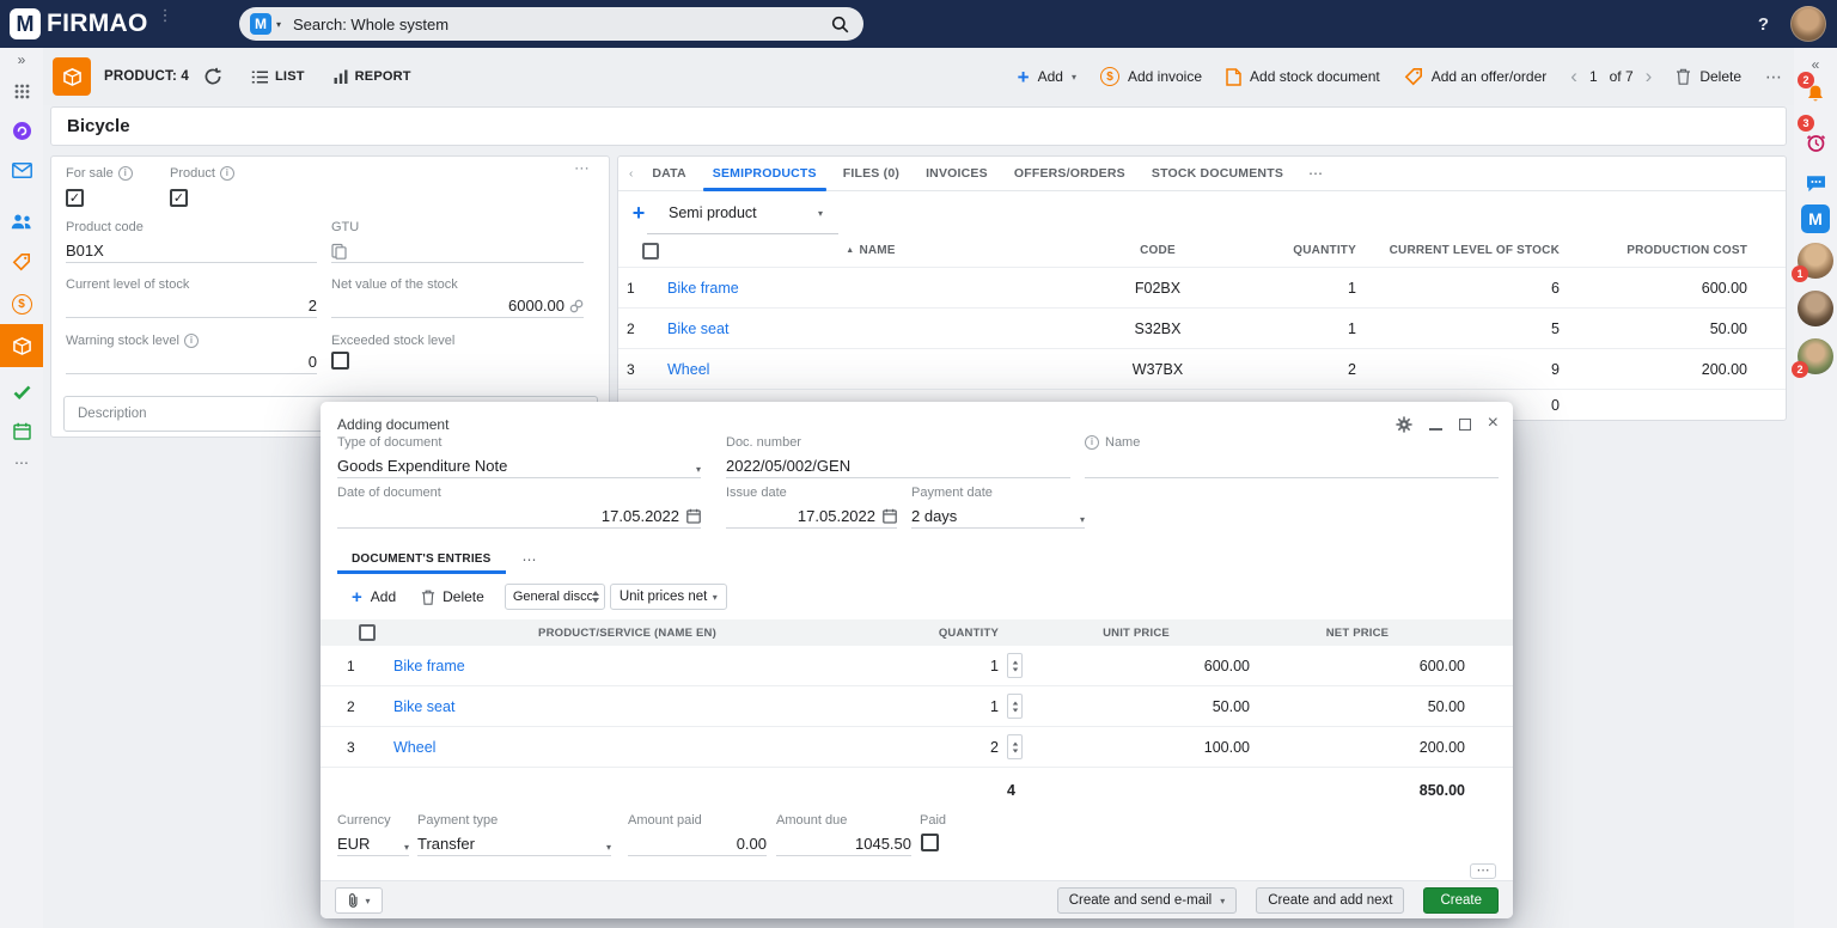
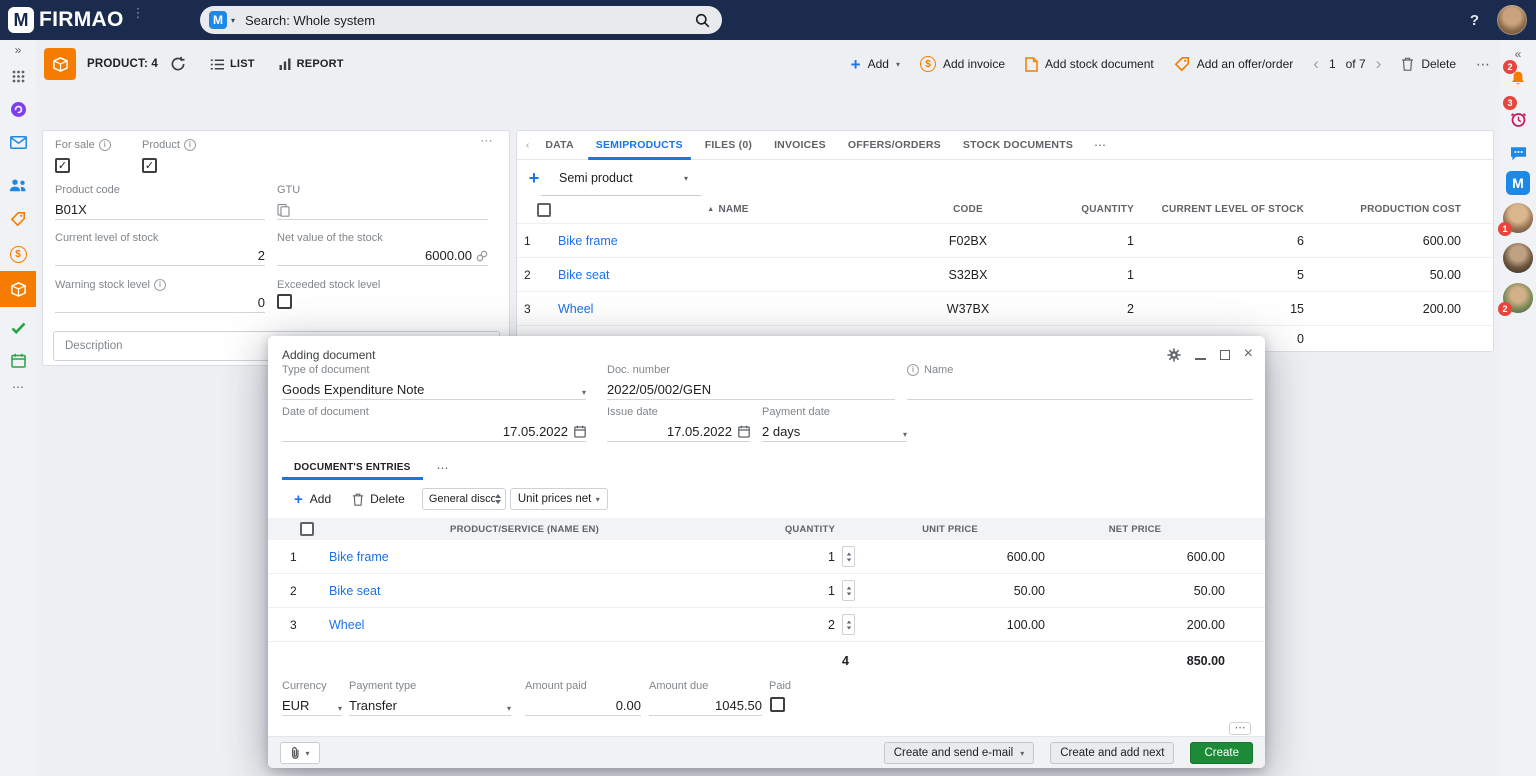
  M
  FIRMAO
  ⋮
  M
  ▾
  Search: Whole system
  ?
  PRODUCT: 4
  LIST
  REPORT
  +
  Add
  ▾
  $
  Add invoice
  Add stock document
  Add an offer/order
  ‹
  1
  of 7
  ›
  Delete
  ⋯
  »
  $
  ⋯
  «
  2
  3
  M
  1
  2
- Bicycle
  ⋯
  For sale
  i
  ✓
  Product
  i
  ✓
  Product code
  B01X
  GTU
  Current level of stock
  2
  Net value of the stock
  6000.00
  Warning stock level
  i
  0
  Exceeded stock level
  Description
  ‹
  DATA
  SEMIPRODUCTS
  FILES (0)
  INVOICES
  OFFERS/ORDERS
  STOCK DOCUMENTS
  ⋯
  +
  Semi product
  ▾
  NAME
  CODE
  QUANTITY
  CURRENT LEVEL OF STOCK
  PRODUCTION COST
  1
  Bike frame
  F02BX
  1
  6
  600.00
  2
  Bike seat
  S32BX
  1
  5
  50.00
  3
  Wheel
  W37BX
  2
- 9
+ 15
  200.00
  0
  Adding document
  ×
  Type of document
  Goods Expenditure Note
  ▾
  Doc. number
  2022/05/002/GEN
  i
  Name
  Date of document
  17.05.2022
  Issue date
  17.05.2022
  Payment date
  2 days
  ▾
  DOCUMENT'S ENTRIES
  ⋯
  +
  Add
  Delete
  General disco
  Unit prices net
  ▾
  PRODUCT/SERVICE (NAME EN)
  QUANTITY
  UNIT PRICE
  NET PRICE
  1
  Bike frame
  1
  600.00
  600.00
  2
  Bike seat
  1
  50.00
  50.00
  3
  Wheel
  2
  100.00
  200.00
  4
  850.00
  Currency
  EUR
  ▾
  Payment type
  Transfer
  ▾
  Amount paid
  0.00
  Amount due
  1045.50
  Paid
  ⋯
  ▾
  Create and send e-mail
  ▾
  Create and add next
  Create
